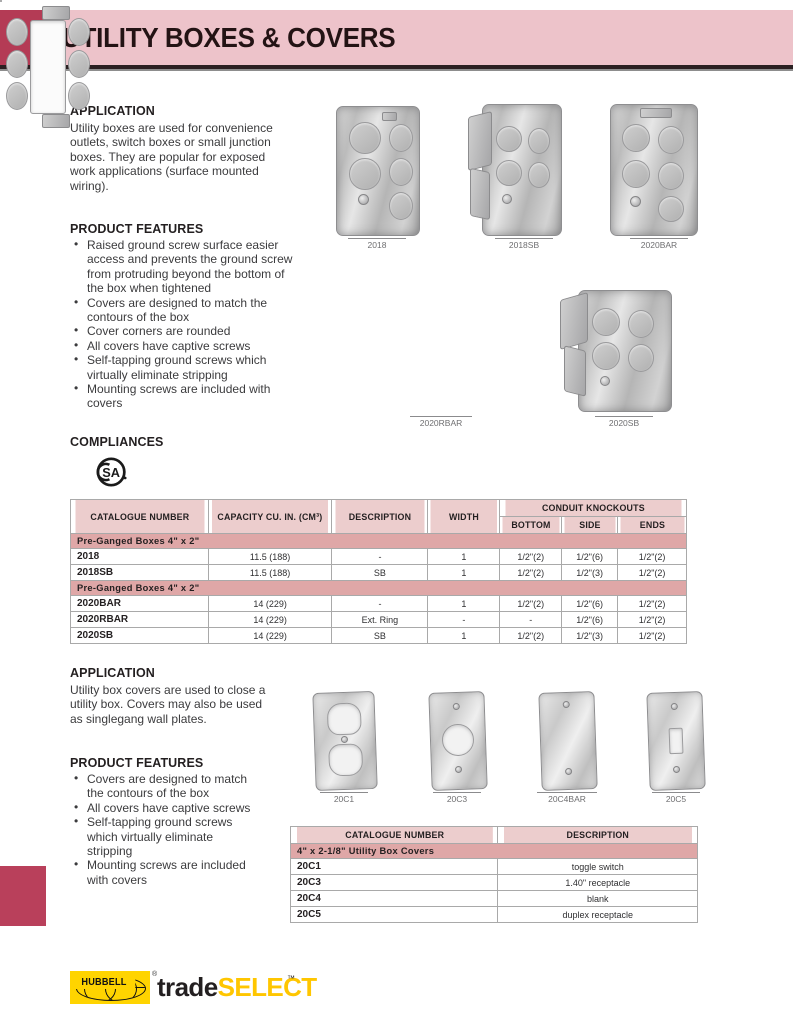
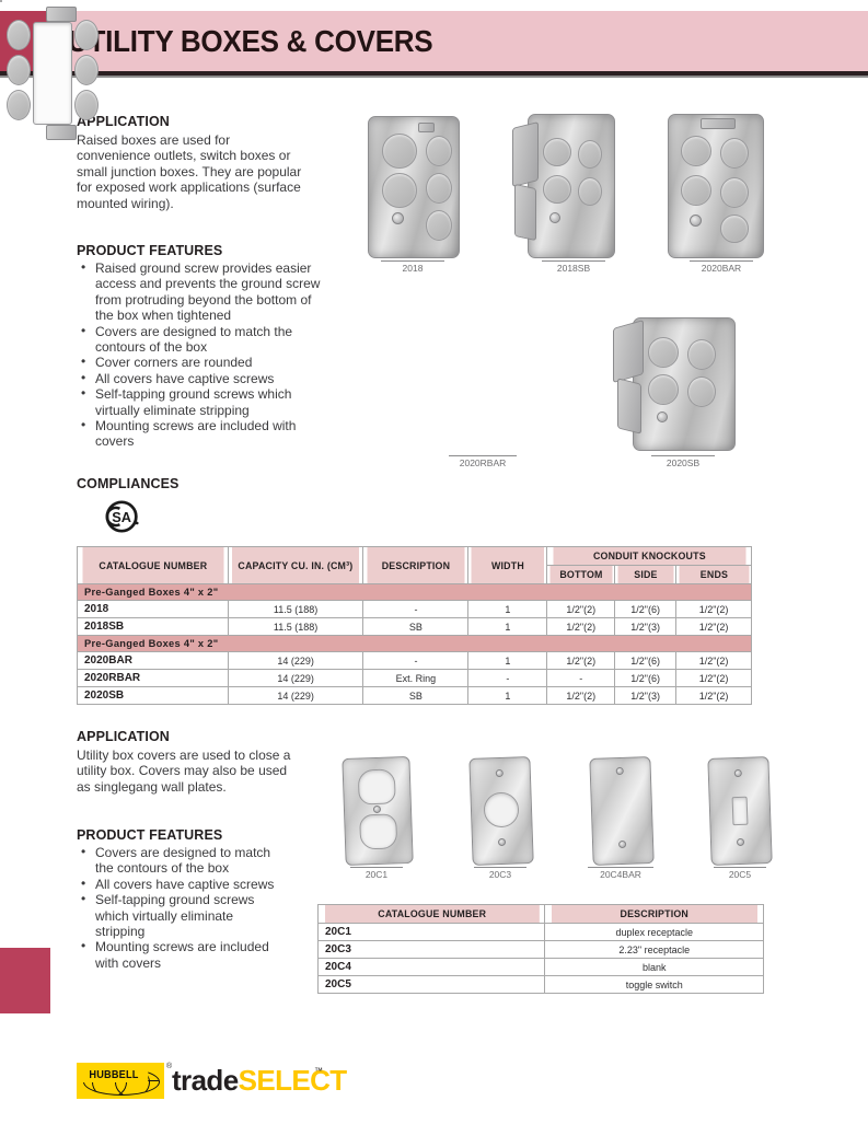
  ILITY BOXES & COVERS
  APPLICATION
- Utility boxes are used for convenience outlets, switch boxes or small junction boxes. They are popular for exposed work applications (surface mounted wiring).
+ Raised boxes are used for convenience outlets, switch boxes or small junction boxes. They are popular for exposed work applications (surface mounted wiring).
  PRODUCT FEATURES
- Raised ground screw surface easier access and prevents the ground screw from protruding beyond the bottom of the box when tightened
+ Raised ground screw provides easier access and prevents the ground screw from protruding beyond the bottom of the box when tightened
  Covers are designed to match the contours of the box
  Cover corners are rounded
  All covers have captive screws
  Self-tapping ground screws which virtually eliminate stripping
  Mounting screws are included with covers
  COMPLIANCES
  SA
  2018
  2018SB
  2020BAR
  2020RBAR
  2020SB
  CATALOGUE NUMBER	CAPACITY CU. IN. (CM³)	DESCRIPTION	WIDTH	CONDUIT KNOCKOUTS
  BOTTOM	SIDE	ENDS
  Pre-Ganged Boxes 4" x 2"
  2018	11.5 (188)	-	1	1/2"(2)	1/2"(6)	1/2"(2)
  2018SB	11.5 (188)	SB	1	1/2"(2)	1/2"(3)	1/2"(2)
  Pre-Ganged Boxes 4" x 2"
  2020BAR	14 (229)	-	1	1/2"(2)	1/2"(6)	1/2"(2)
  2020RBAR	14 (229)	Ext. Ring	-	-	1/2"(6)	1/2"(2)
  2020SB	14 (229)	SB	1	1/2"(2)	1/2"(3)	1/2"(2)
  APPLICATION
  Utility box covers are used to close a utility box. Covers may also be used as singlegang wall plates.
  PRODUCT FEATURES
  Covers are designed to match the contours of the box
  All covers have captive screws
  Self-tapping ground screws which virtually eliminate stripping
  Mounting screws are included with covers
  20C1
  20C3
  20C4BAR
  20C5
  CATALOGUE NUMBER	DESCRIPTION
- 4" x 2-1/8" Utility Box Covers
- 20C1	toggle switch
+ 20C1	duplex receptacle
- 20C3	1.40" receptacle
+ 20C3	2.23" receptacle
  20C4	blank
- 20C5	duplex receptacle
+ 20C5	toggle switch
  HUBBELL
  tradeSELECT
  ™
